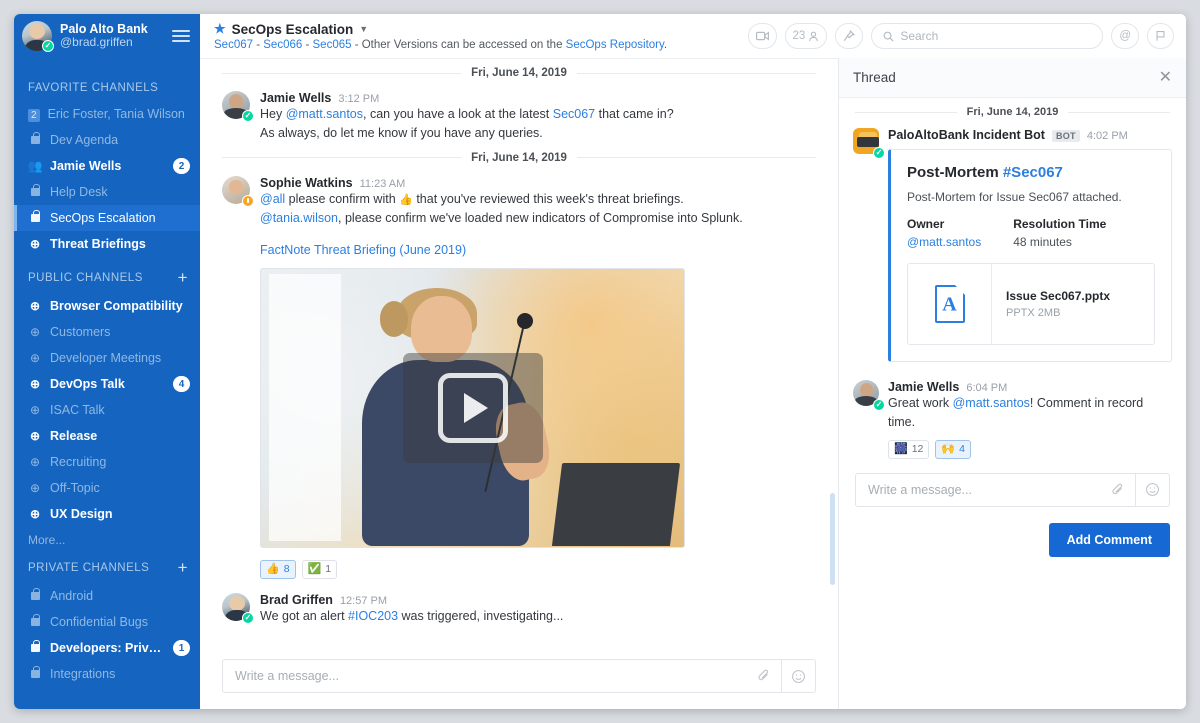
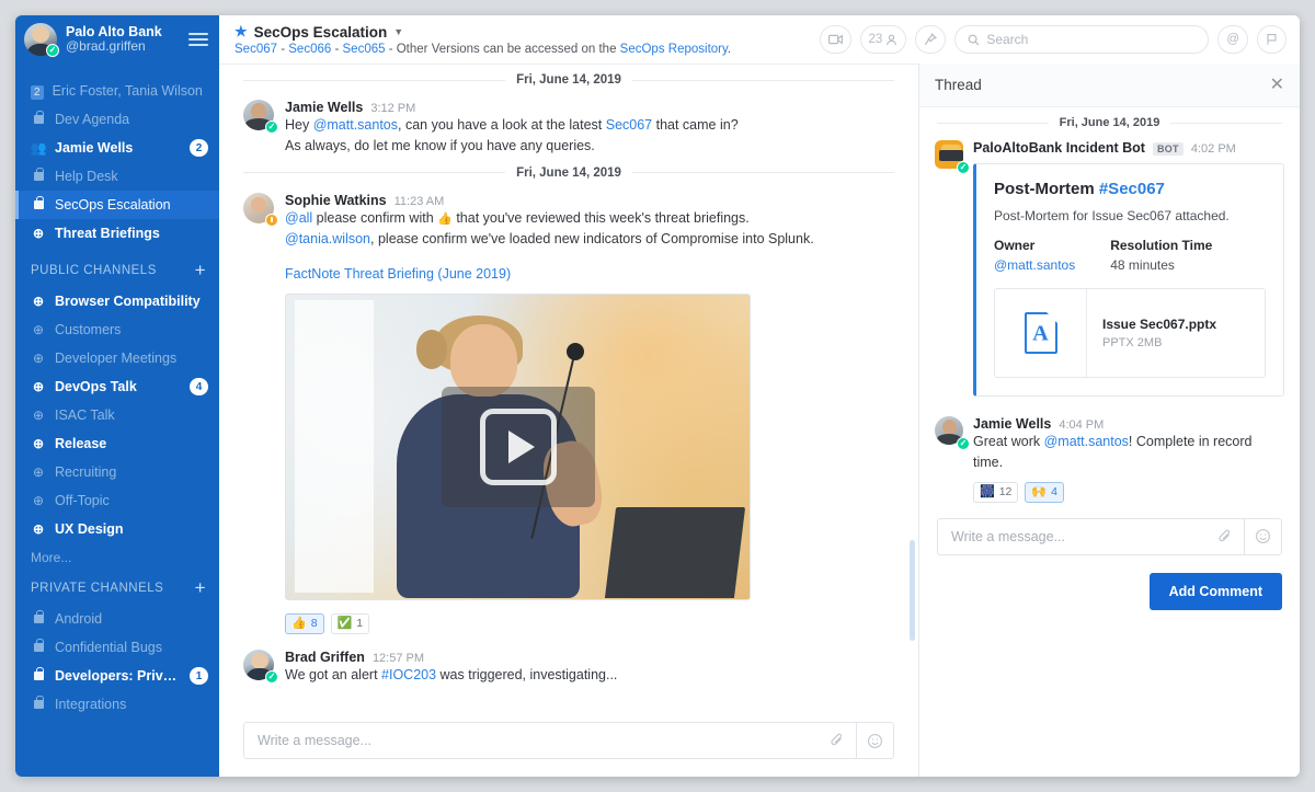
  Palo Alto Bank
  @brad.griffen
- FAVORITE CHANNELS
  2
  Eric Foster, Tania Wilson
  Dev Agenda
  👥
  Jamie Wells
  2
  Help Desk
  SecOps Escalation
  ⊕
  Threat Briefings
  PUBLIC CHANNELS
  +
  ⊕
  Browser Compatibility
  ⊕
  Customers
  ⊕
  Developer Meetings
  ⊕
  DevOps Talk
  4
  ⊕
  ISAC Talk
  ⊕
  Release
  ⊕
  Recruiting
  ⊕
  Off-Topic
  ⊕
  UX Design
  More...
  PRIVATE CHANNELS
  +
  Android
  Confidential Bugs
  Developers: Private
  1
  Integrations
  ★
  SecOps Escalation
  ▼
  Sec067 - Sec066 - Sec065 - Other Versions can be accessed on the SecOps Repository.
  23
  Search
  @
  Fri, June 14, 2019
  Jamie Wells
  3:12 PM
  Hey @matt.santos, can you have a look at the latest Sec067 that came in?
  As always, do let me know if you have any queries.
  Fri, June 14, 2019
  Sophie Watkins
  11:23 AM
  @all please confirm with 👍 that you've reviewed this week's threat briefings.
  @tania.wilson, please confirm we've loaded new indicators of Compromise into Splunk.
  FactNote Threat Briefing (June 2019)
  👍
  8
  ✅
  1
  Brad Griffen
  12:57 PM
  We got an alert #IOC203 was triggered, investigating...
  Write a message...
  Thread
  ✕
  Fri, June 14, 2019
  PaloAltoBank Incident Bot
  BOT
  4:02 PM
  Post-Mortem #Sec067
  Post-Mortem for Issue Sec067 attached.
  Owner
  @matt.santos
  Resolution Time
  48 minutes
  Issue Sec067.pptx
  PPTX 2MB
  Jamie Wells
- 6:04 PM
+ 4:04 PM
- Great work @matt.santos! Comment in record time.
+ Great work @matt.santos! Complete in record time.
  🎆
  12
  🙌
  4
  Write a message...
  Add Comment
